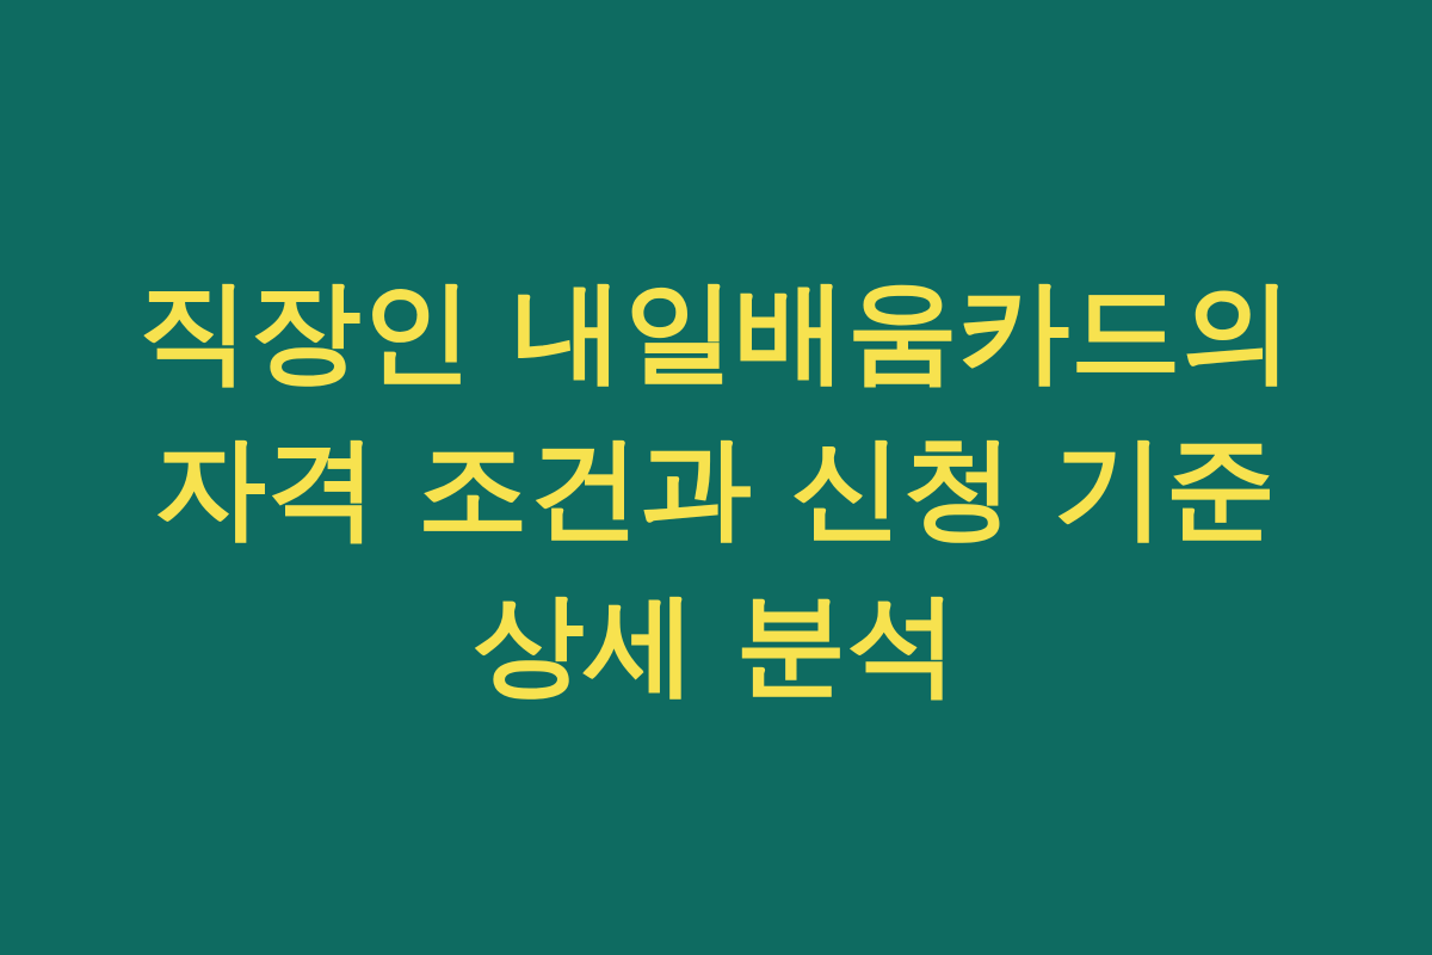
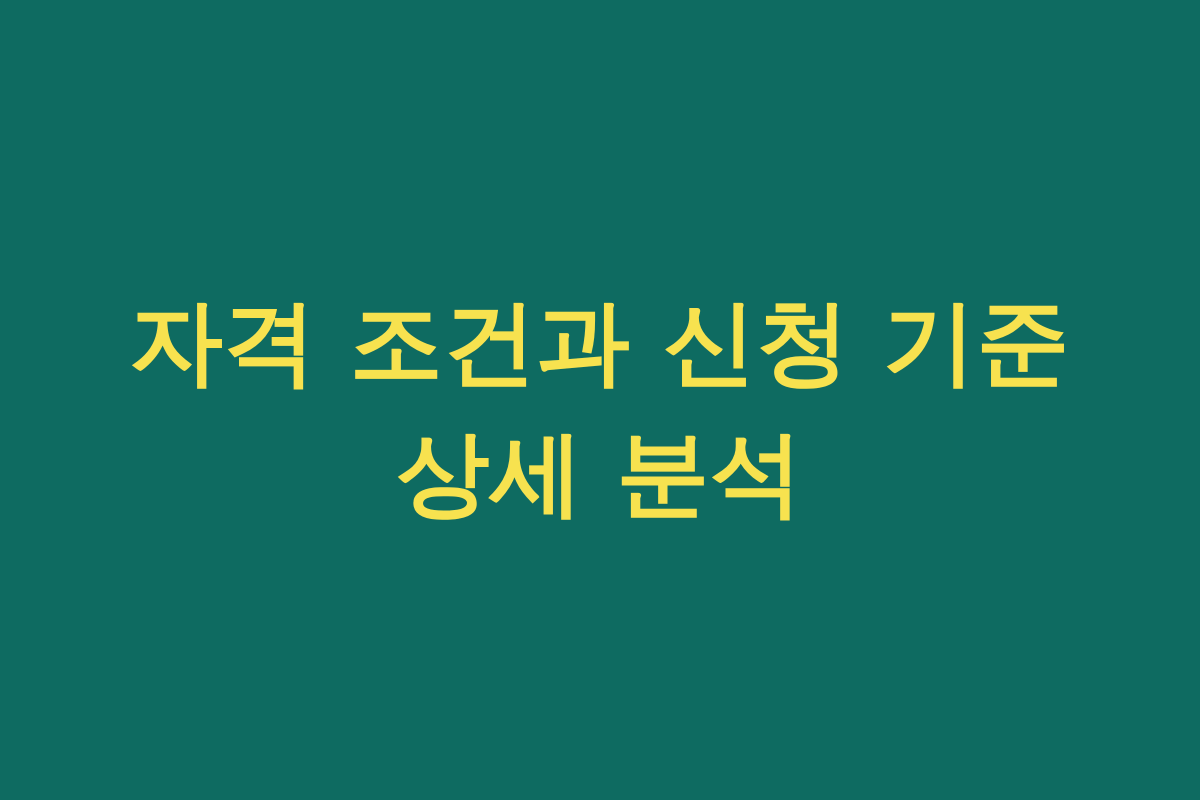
- 직장인 내일배움카드의
  자격 조건과 신청 기준
  상세 분석
